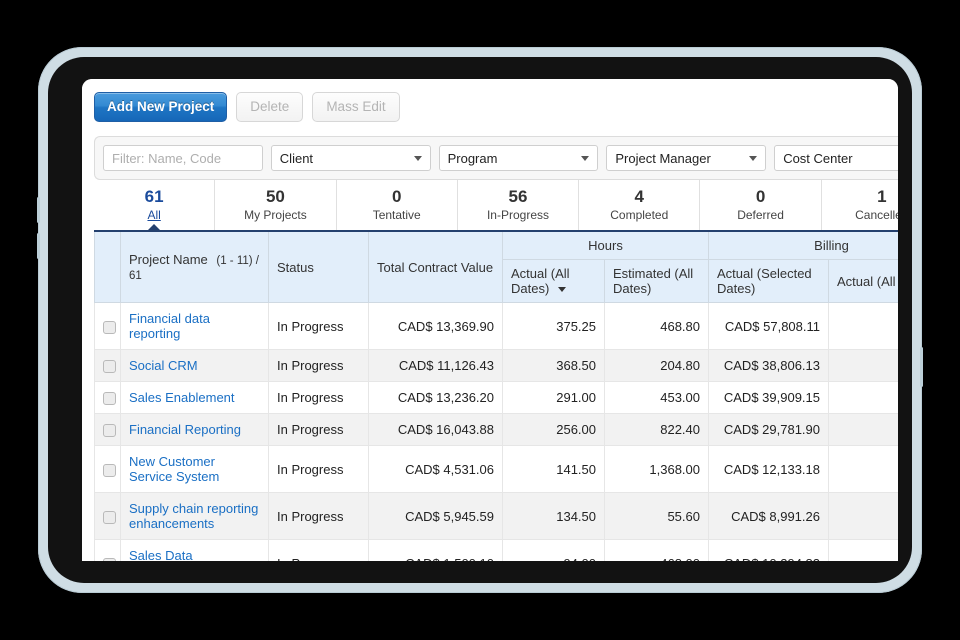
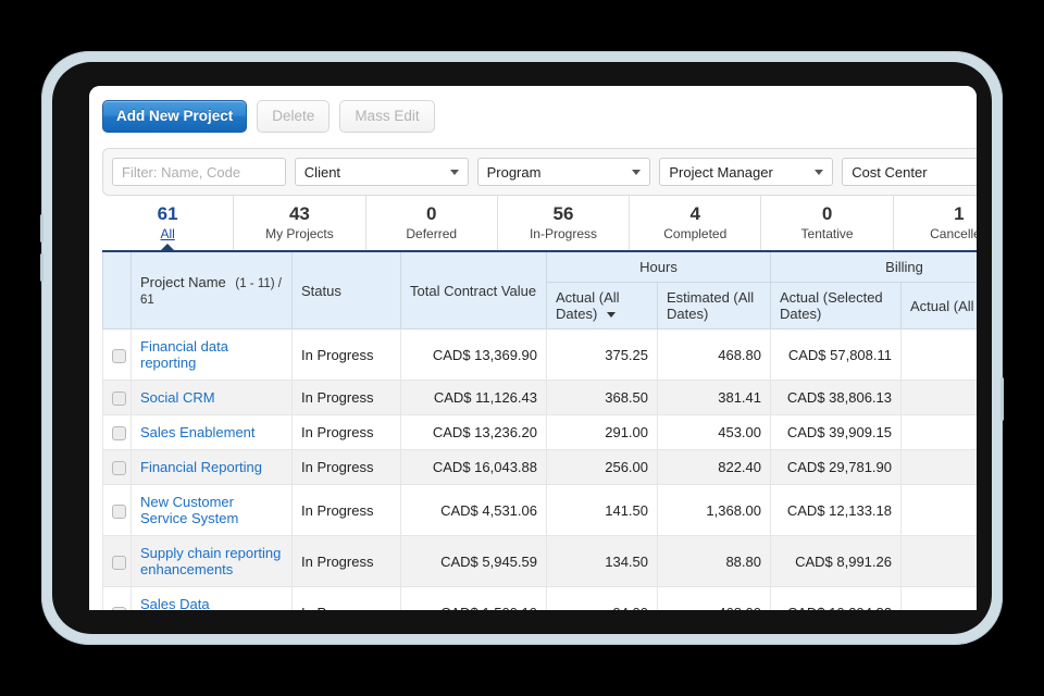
  Add New Project
  Delete
  Mass Edit
  Filter: Name, Code
  Client
  Program
  Project Manager
  Cost Center
  61
  All
- 50
+ 43
  My Projects
  0
- Tentative
+ Deferred
  56
  In-Progress
  4
  Completed
  0
- Deferred
+ Tentative
  1
  Cancell
  	Project Name (1 - 11) / 61	Status	Total Contract Value	Hours	Billing
  Actual (All Dates)	Estimated (All Dates)	Actual (Selected Dates)	Actual (All
  	Financial data reporting	In Progress	CAD$ 13,369.90	375.25	468.80	CAD$ 57,808.11
- 	Social CRM	In Progress	CAD$ 11,126.43	368.50	204.80	CAD$ 38,806.13
+ 	Social CRM	In Progress	CAD$ 11,126.43	368.50	381.41	CAD$ 38,806.13
  	Sales Enablement	In Progress	CAD$ 13,236.20	291.00	453.00	CAD$ 39,909.15
  	Financial Reporting	In Progress	CAD$ 16,043.88	256.00	822.40	CAD$ 29,781.90
  	New Customer Service System	In Progress	CAD$ 4,531.06	141.50	1,368.00	CAD$ 12,133.18
- 	Supply chain reporting enhancements	In Progress	CAD$ 5,945.59	134.50	55.60	CAD$ 8,991.26
+ 	Supply chain reporting enhancements	In Progress	CAD$ 5,945.59	134.50	88.80	CAD$ 8,991.26
